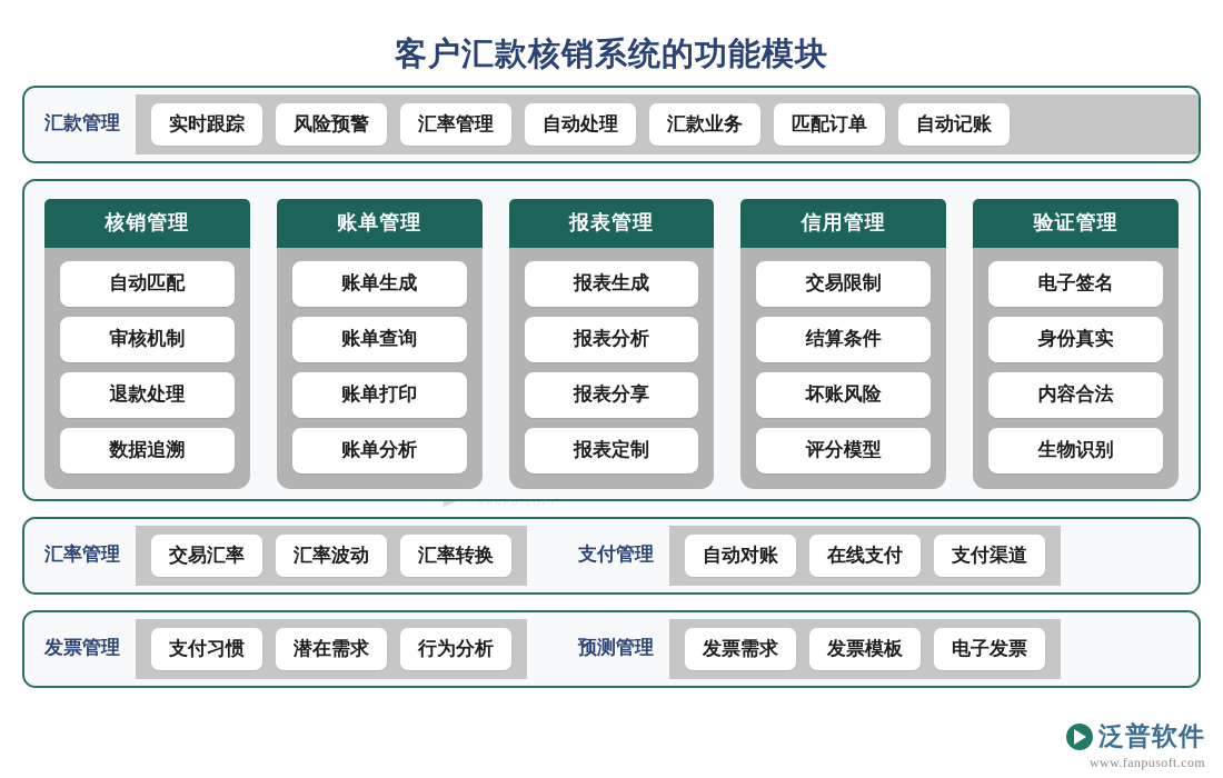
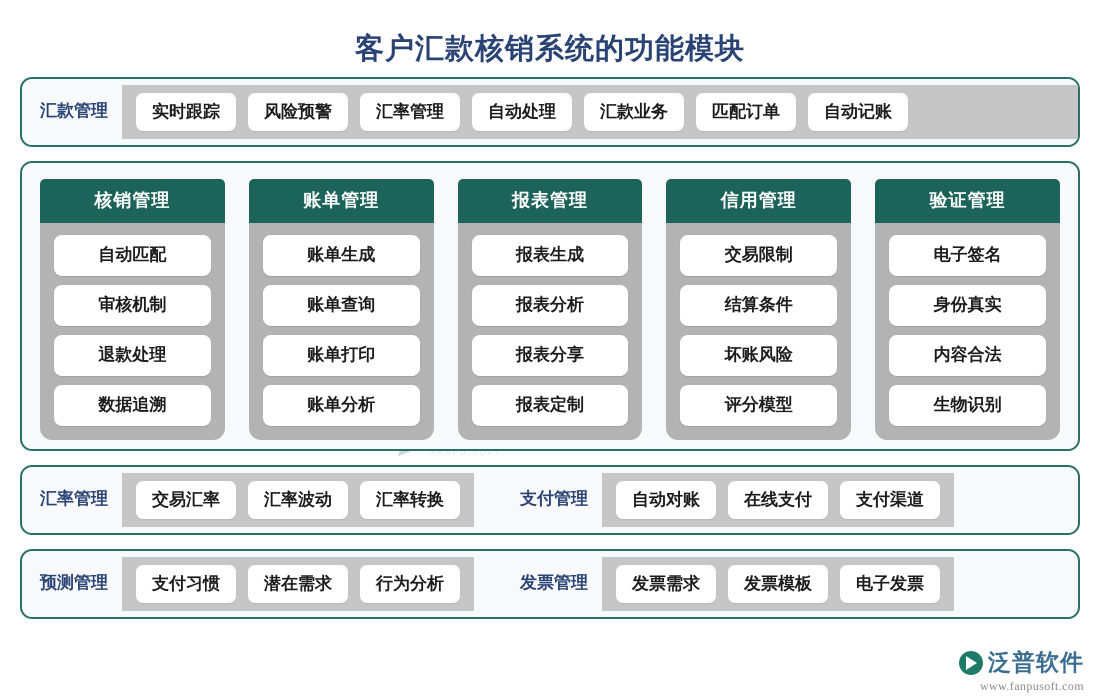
  客户汇款核销系统的功能模块
  汇款管理
  实时跟踪
  风险预警
  汇率管理
  自动处理
  汇款业务
  匹配订单
  自动记账
  核销管理
  自动匹配
  审核机制
  退款处理
  数据追溯
  账单管理
  账单生成
  账单查询
  账单打印
  账单分析
  报表管理
  报表生成
  报表分析
  报表分享
  报表定制
  信用管理
  交易限制
  结算条件
  坏账风险
  评分模型
  验证管理
  电子签名
  身份真实
  内容合法
  生物识别
  汇率管理
  交易汇率
  汇率波动
  汇率转换
  支付管理
  自动对账
  在线支付
  支付渠道
- 发票管理
+ 预测管理
  支付习惯
  潜在需求
  行为分析
- 预测管理
+ 发票管理
  发票需求
  发票模板
  电子发票
  FANPU SOFT
  泛普软件
  www.fanpusoft.com
